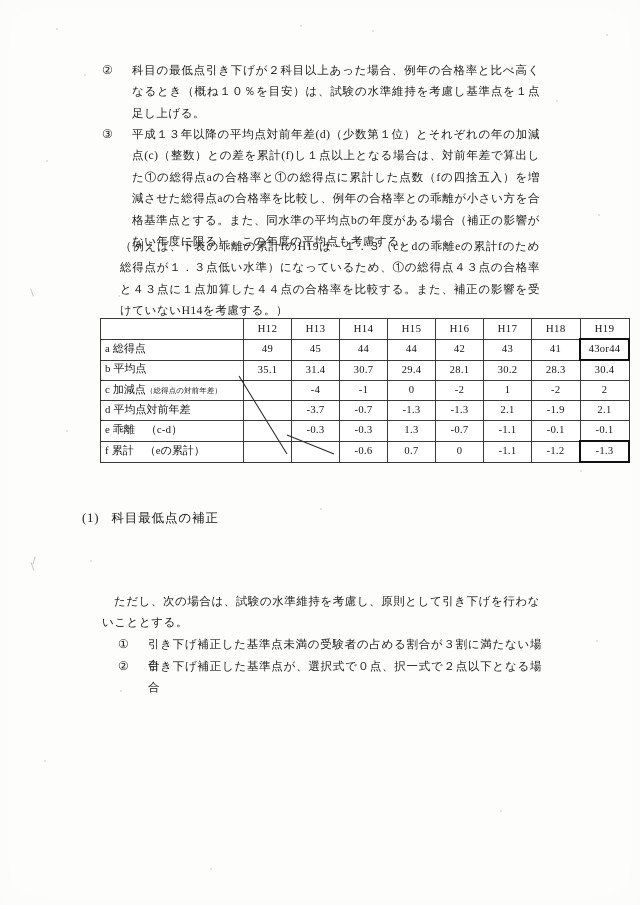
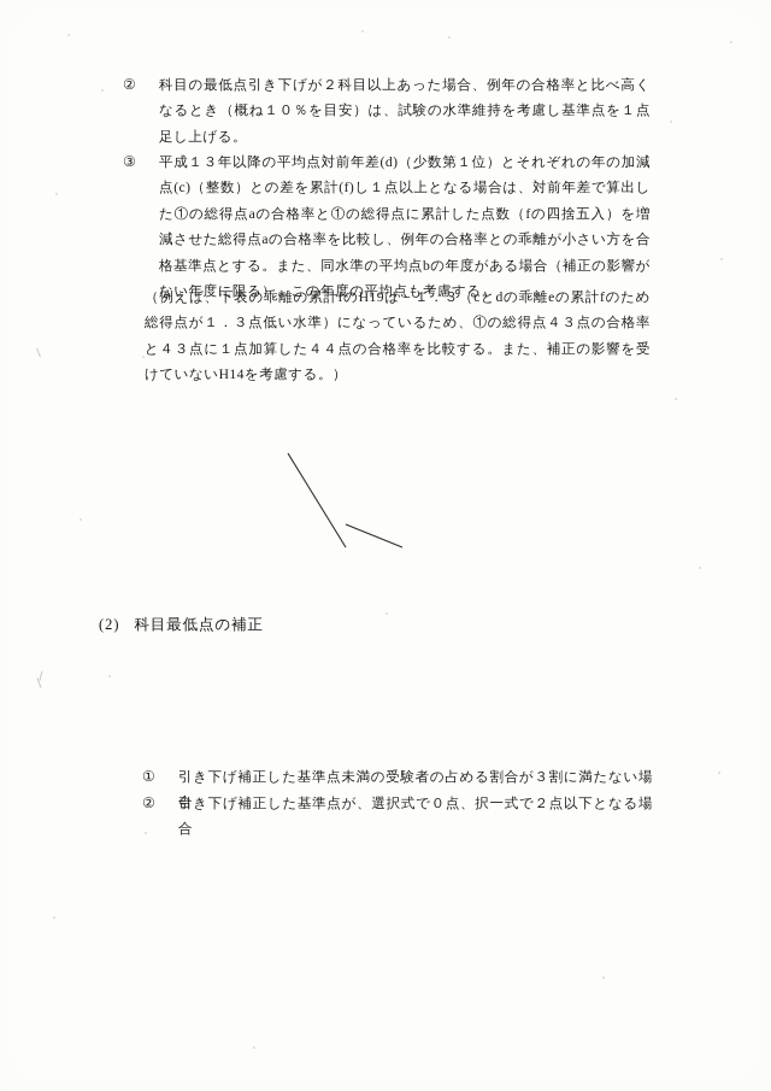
  ②
  科目の最低点引き下げが２科目以上あった場合、例年の合格率と比べ高くなるとき（概ね１０％を目安）は、試験の水準維持を考慮し基準点を１点足し上げる。
  ③
  平成１３年以降の平均点対前年差(d)（少数第１位）とそれぞれの年の加減点(c)（整数）との差を累計(f)し１点以上となる場合は、対前年差で算出した①の総得点aの合格率と①の総得点に累計した点数（fの四捨五入）を増減させた総得点aの合格率を比較し、例年の合格率との乖離が小さい方を合格基準点とする。また、同水準の平均点bの年度がある場合（補正の影響がない年度に限る）、この年度の平均点も考慮する。
  （例えば、下表の乖離の累計fのH19は－１．３（cとdの乖離eの累計fのため総得点が１．３点低い水準）になっているため、①の総得点４３点の合格率と４３点に１点加算した４４点の合格率を比較する。また、補正の影響を受けていないH14を考慮する。）
- 	H12	H13	H14	H15	H16	H17	H18	H19
- a 総得点	49	45	44	44	42	43	41	43or44
- b 平均点	35.1	31.4	30.7	29.4	28.1	30.2	28.3	30.4
- c 加減点（総得点の対前年差）		-4	-1	0	-2	1	-2	2
- d 平均点対前年差		-3.7	-0.7	-1.3	-1.3	2.1	-1.9	2.1
- e 乖離 （c-d）		-0.3	-0.3	1.3	-0.7	-1.1	-0.1	-0.1
- f 累計 （eの累計）			-0.6	0.7	0	-1.1	-1.2	-1.3
- (1) 科目最低点の補正
+ (2) 科目最低点の補正
- ただし、次の場合は、試験の水準維持を考慮し、原則として引き下げを行わないこととする。
  ①
  引き下げ補正した基準点未満の受験者の占める割合が３割に満たない場合
  ②
  引き下げ補正した基準点が、選択式で０点、択一式で２点以下となる場合
